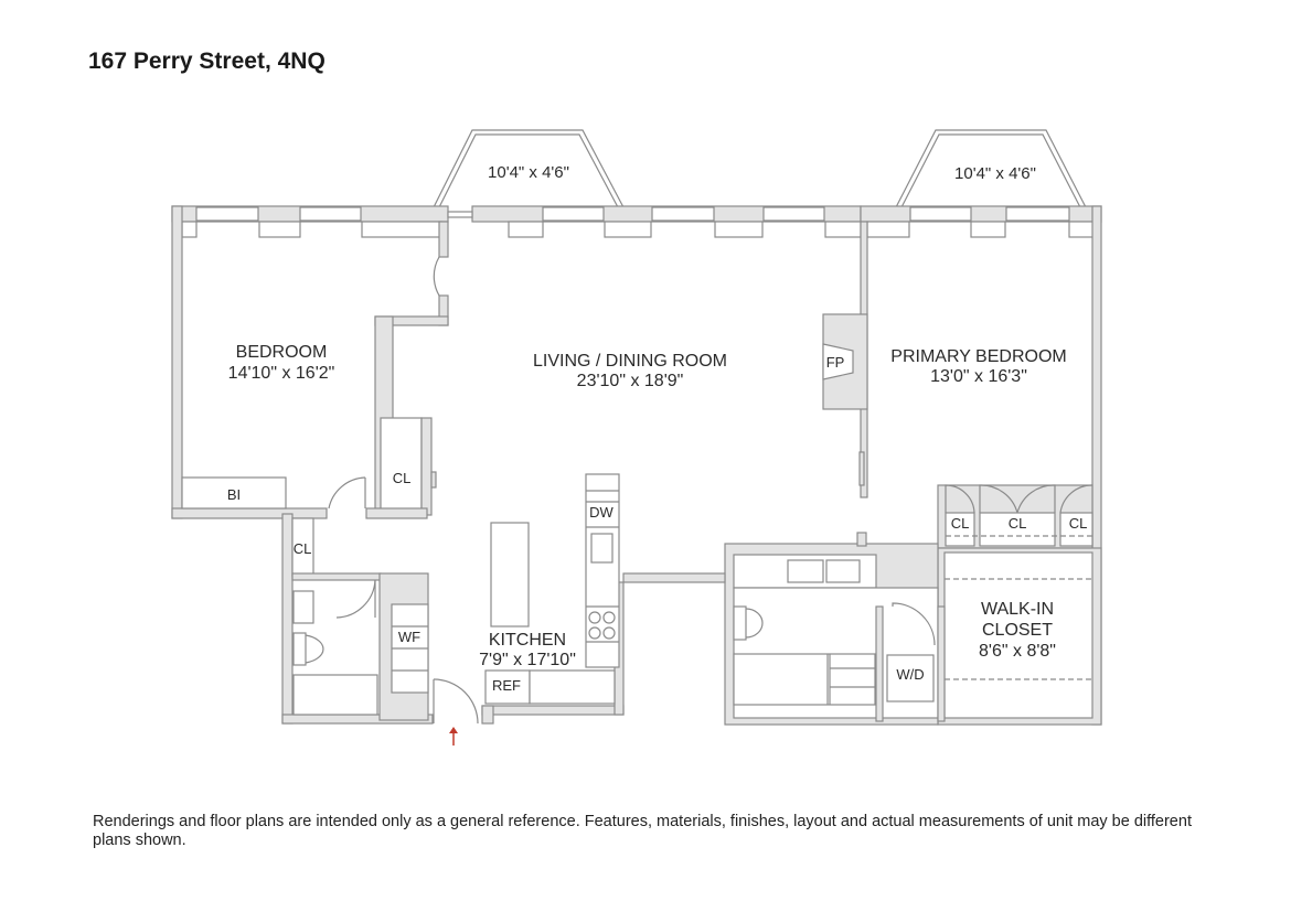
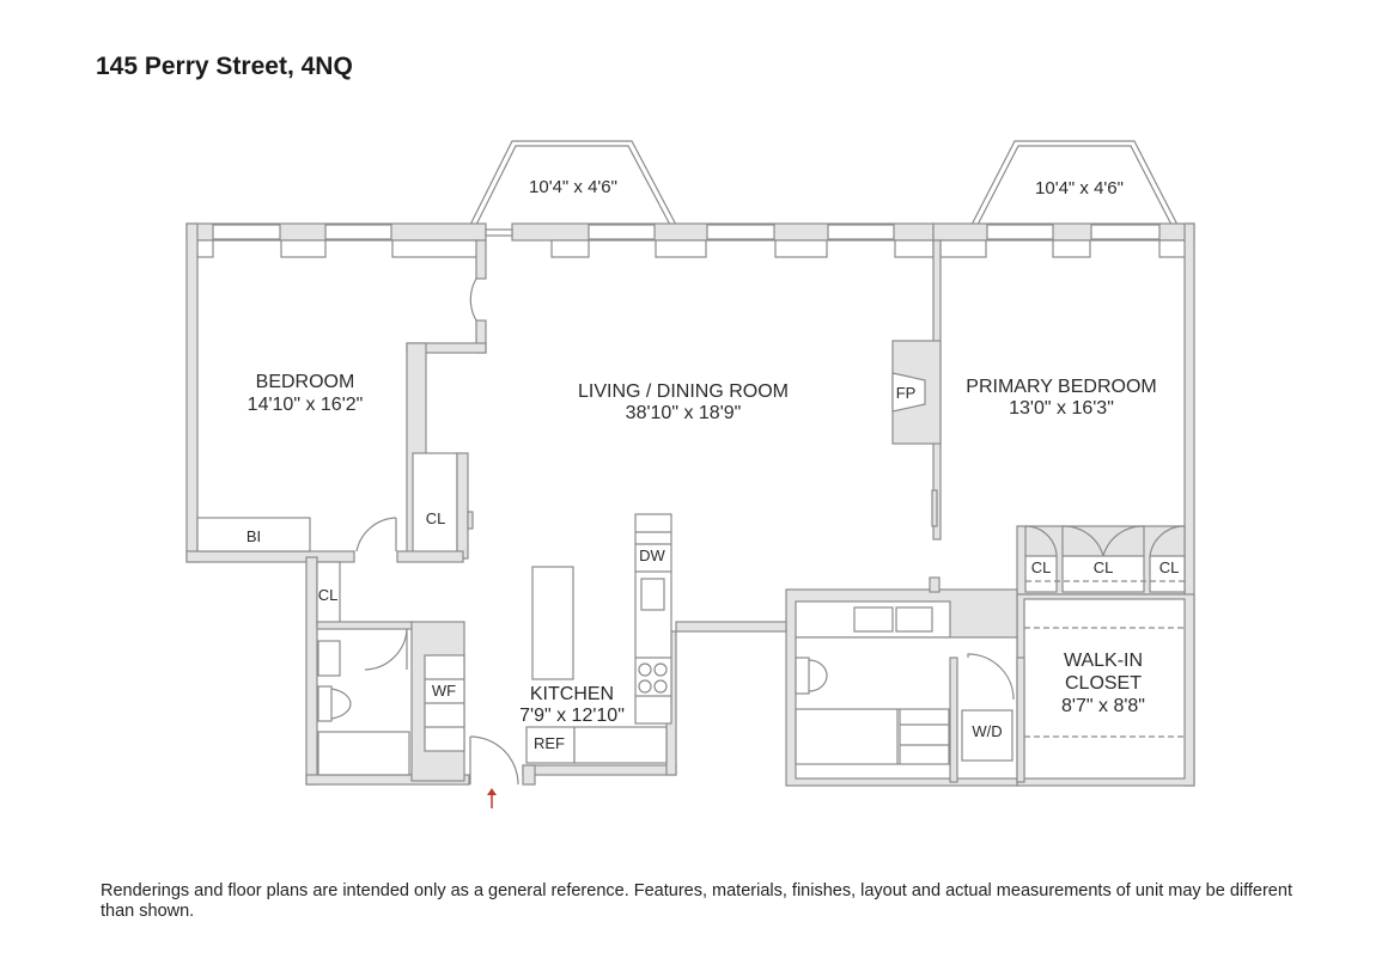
- 167 Perry Street, 4NQ
+ 145 Perry Street, 4NQ
  10'4" x 4'6"
  10'4" x 4'6"
  BEDROOM
  14'10" x 16'2"
  LIVING / DINING ROOM
- 23'10" x 18'9"
+ 38'10" x 18'9"
  PRIMARY BEDROOM
  13'0" x 16'3"
  KITCHEN
- 7'9" x 17'10"
+ 7'9" x 12'10"
  WALK-IN
  CLOSET
- 8'6" x 8'8"
+ 8'7" x 8'8"
  FP
  BI
  CL
  CL
  CL
  CL
  CL
  DW
  WF
  REF
  W/D
- Renderings and floor plans are intended only as a general reference. Features, materials, finishes, layout and actual measurements of unit may be different plans shown.
+ Renderings and floor plans are intended only as a general reference. Features, materials, finishes, layout and actual measurements of unit may be different than shown.
